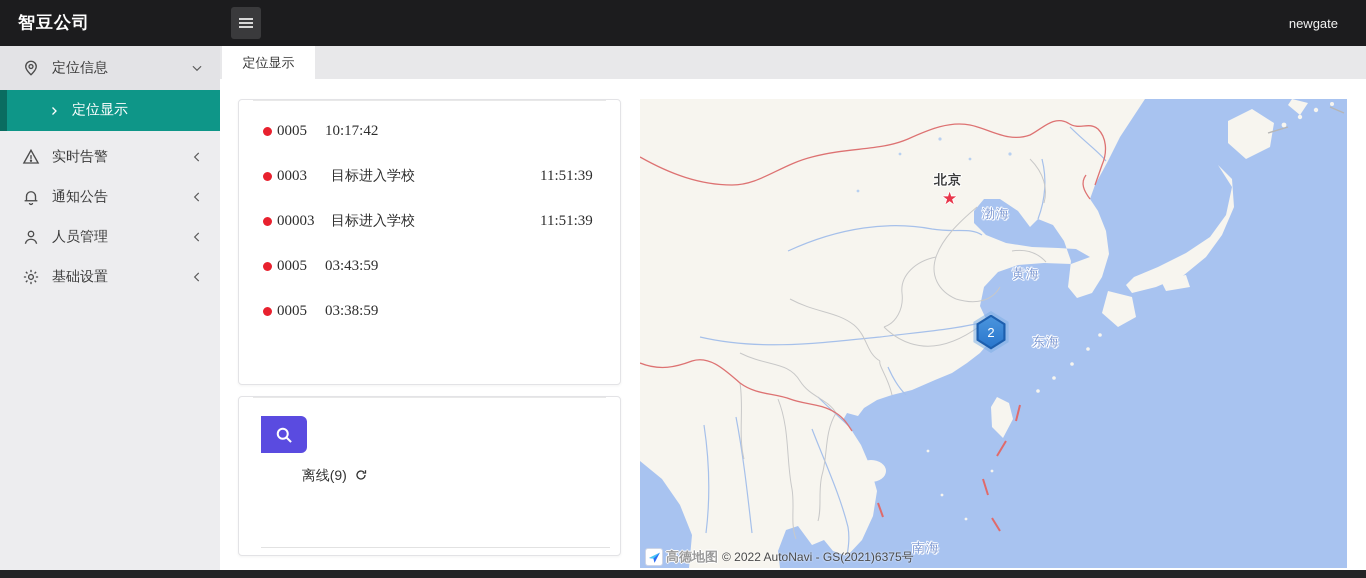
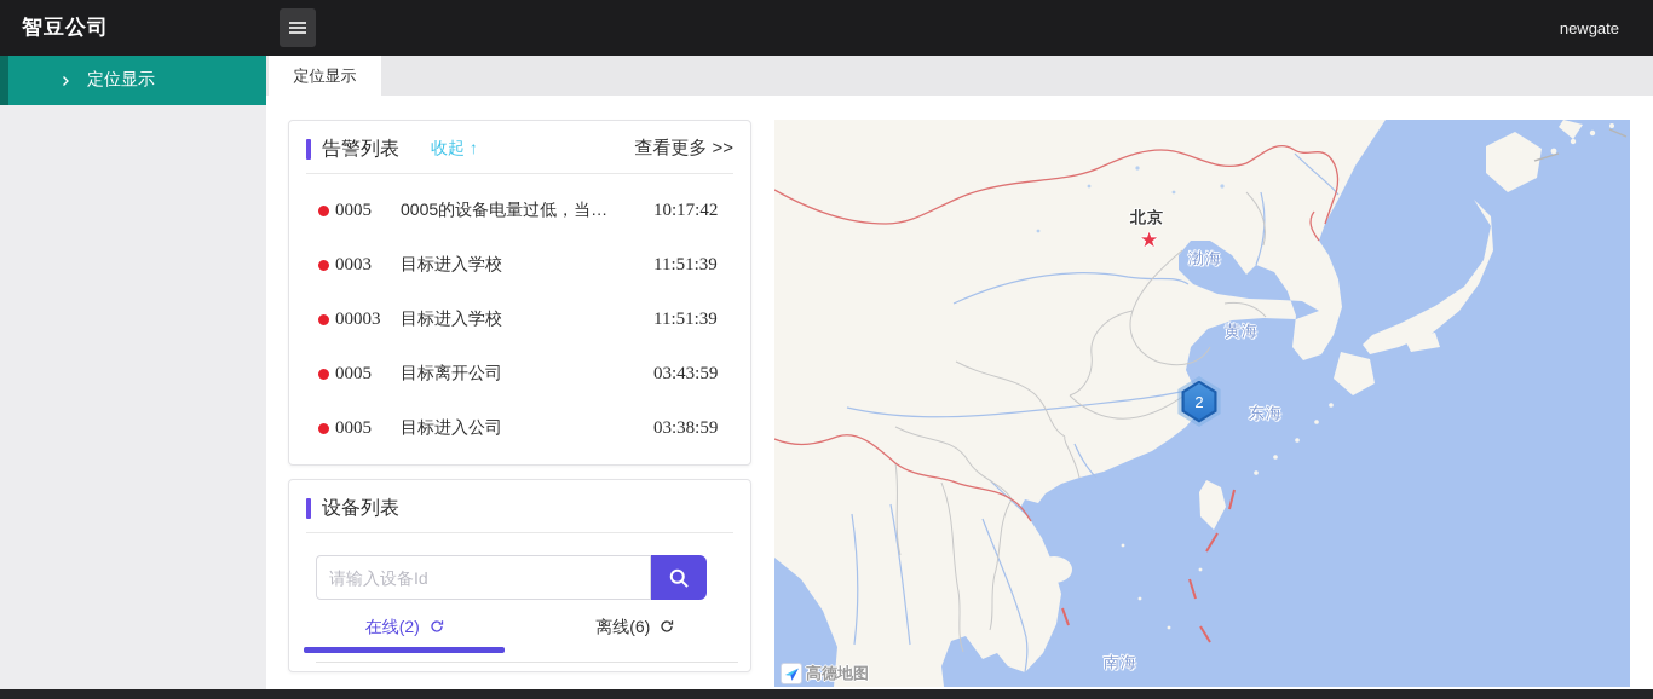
  智豆公司
  newgate
- 定位信息
  定位显示
- 实时告警
- 通知公告
- 人员管理
- 基础设置
  定位显示
+ 告警列表
+ 收起 ↑
+ 查看更多 >>
  0005
+ 0005的设备电量过低，当…
  10:17:42
  0003
  目标进入学校
  11:51:39
  00003
  目标进入学校
  11:51:39
  0005
+ 目标离开公司
  03:43:59
  0005
+ 目标进入公司
  03:38:59
+ 设备列表
+ 请输入设备Id
+ 在线(2)
- 离线(9)
+ 离线(6)
  北京
  ★
  渤海
  黄海
  东海
  南海
  2
  高德地图
- © 2022 AutoNavi - GS(2021)6375号
